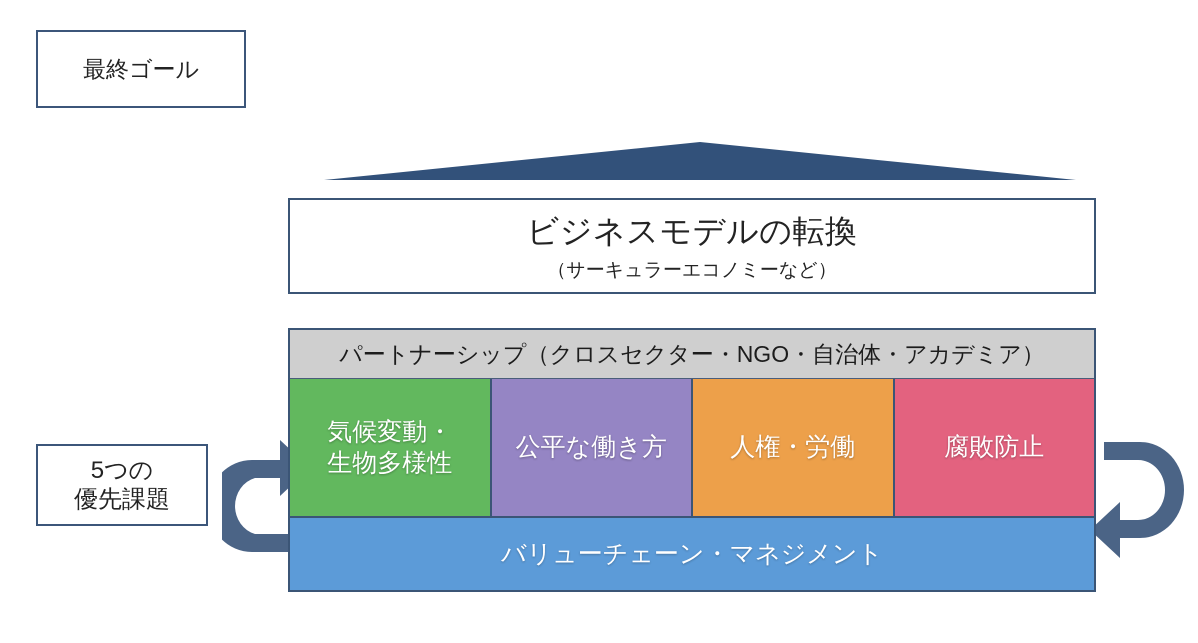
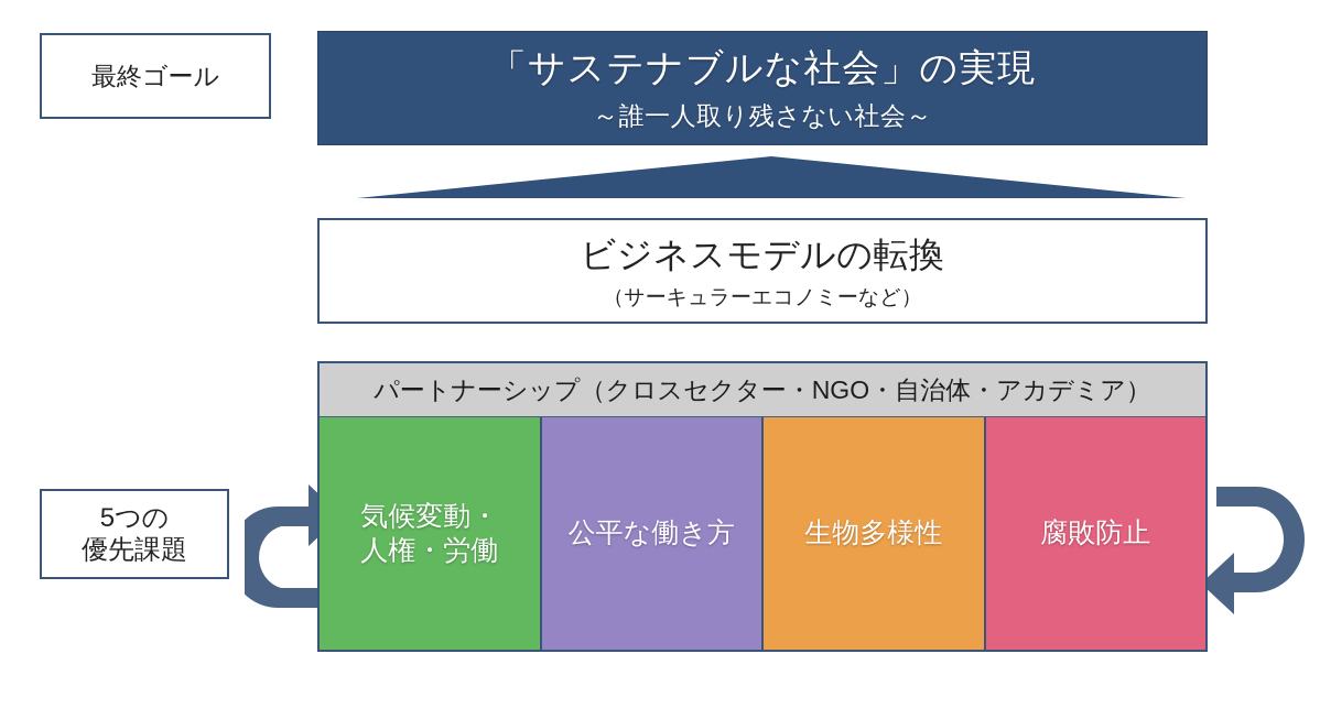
  最終ゴール
+ 「サステナブルな社会」の実現
+ ～誰一人取り残さない社会～
  ビジネスモデルの転換
  （サーキュラーエコノミーなど）
  5つの
  優先課題
  パートナーシップ（クロスセクター・NGO・自治体・アカデミア）
  気候変動・
- 生物多様性
+ 人権・労働
  公平な働き方
- 人権・労働
+ 生物多様性
  腐敗防止
- バリューチェーン・マネジメント
